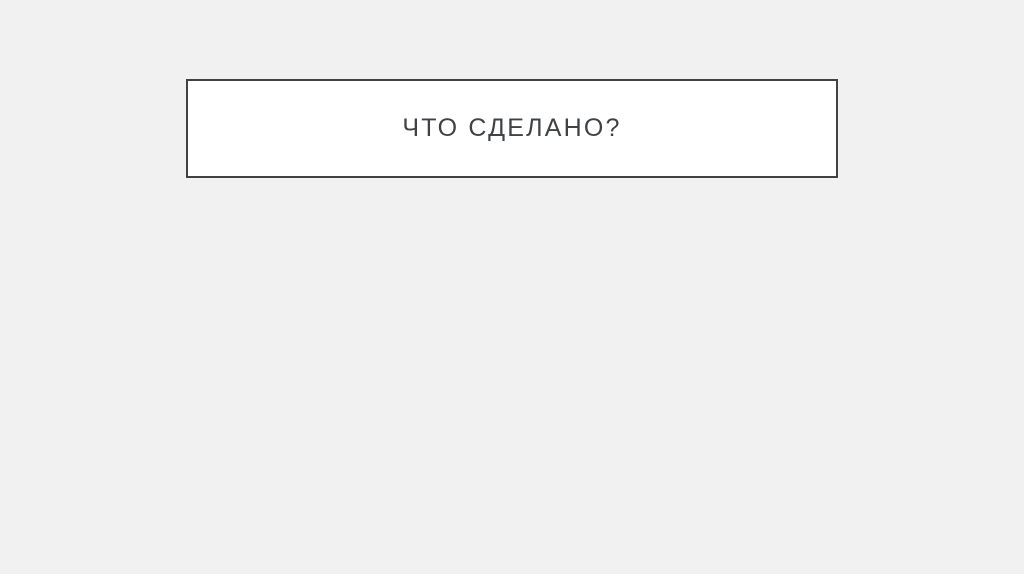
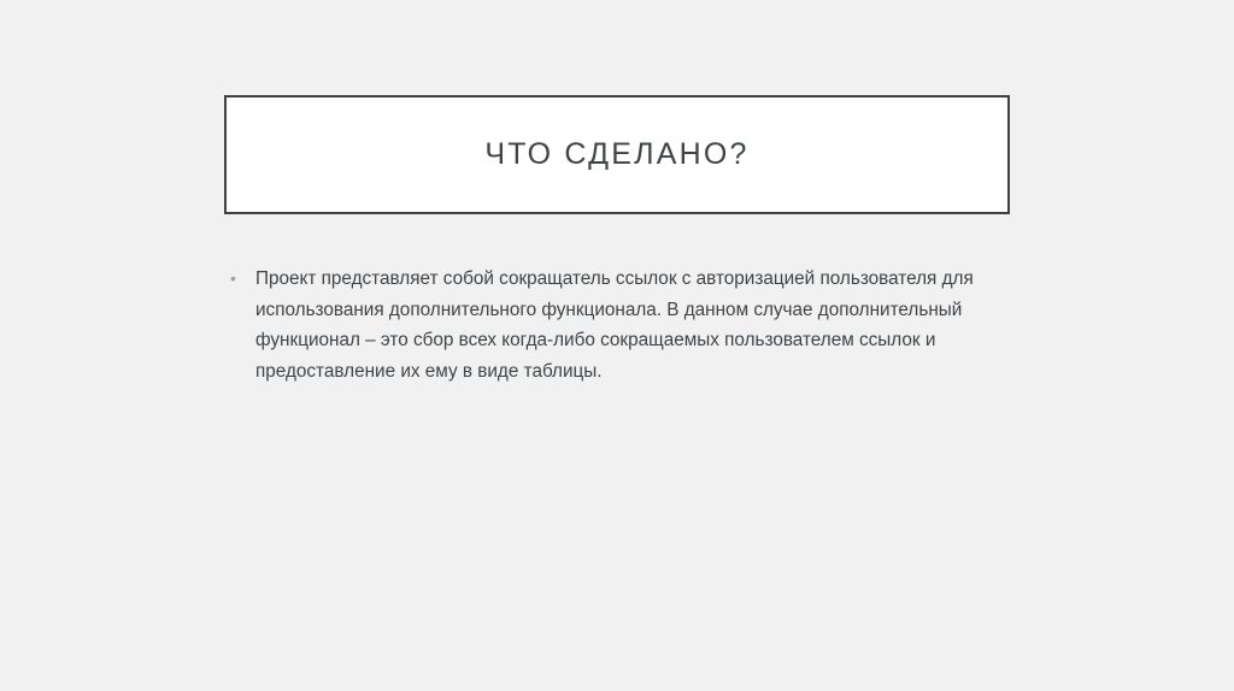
  ЧТО СДЕЛАНО?
+ •
+ Проект представляет собой сокращатель ссылок с авторизацией пользователя для использования дополнительного функционала. В данном случае дополнительный функционал – это сбор всех когда-либо сокращаемых пользователем ссылок и предоставление их ему в виде таблицы.
